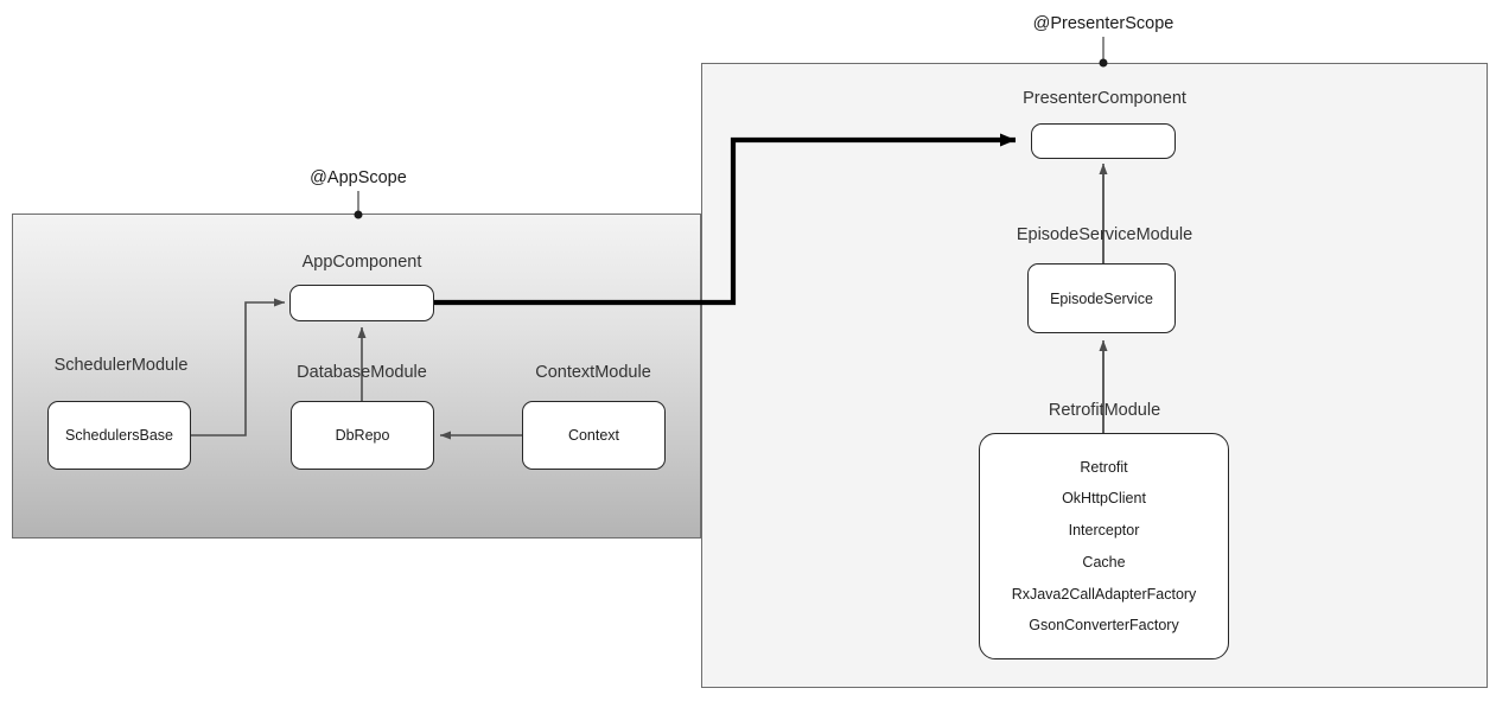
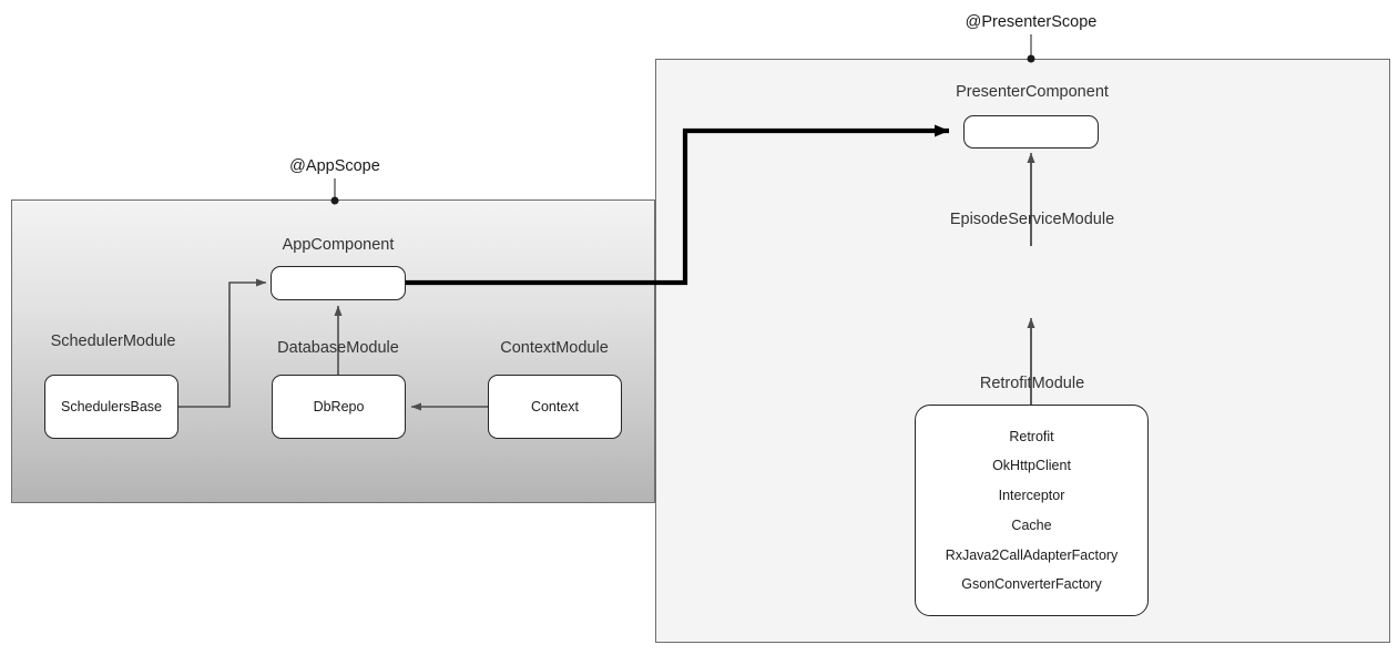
  @AppScope
  @PresenterScope
  AppComponent
  SchedulerModule
  SchedulersBase
  DatabaseModule
  DbRepo
  ContextModule
  Context
  PresenterComponent
  EpisodeServiceModule
- EpisodeService
  RetrofitModule
  Retrofit
  OkHttpClient
  Interceptor
  Cache
  RxJava2CallAdapterFactory
  GsonConverterFactory
